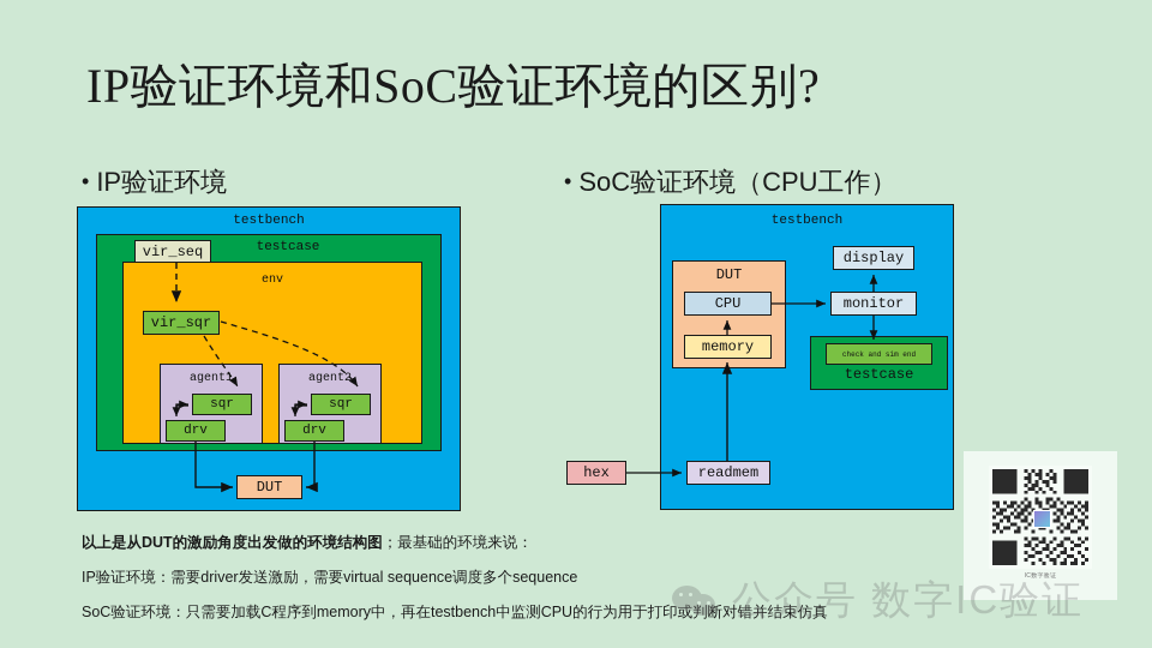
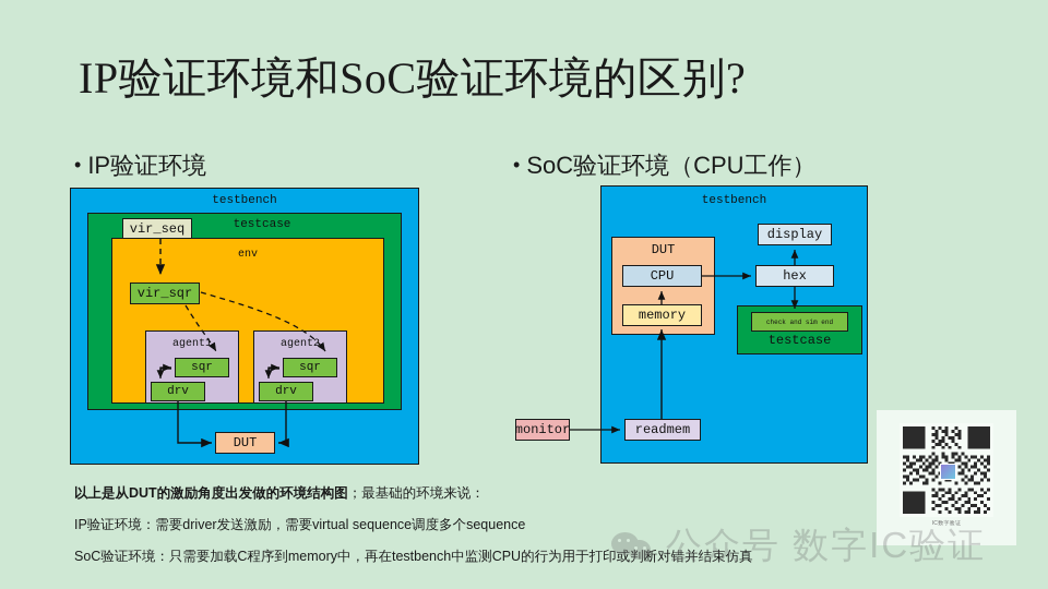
  IP验证环境和SoC验证环境的区别?
  • IP验证环境
  • SoC验证环境（CPU工作）
  testbench
  testcase
  env
  agent1
  agent2
  vir_seq
  vir_sqr
  sqr
  drv
  sqr
  drv
  DUT
  testbench
  DUT
  CPU
  memory
  display
- monitor
+ hex
  testcase
- hex
+ monitor
  readmem
  以上是从DUT的激励角度出发做的环境结构图；最基础的环境来说：
  IP验证环境：需要driver发送激励，需要virtual sequence调度多个sequence
  SoC验证环境：只需要加载C程序到memory中，再在testbench中监测CPU的行为用于打印或判断对错并结束仿真
  公众号 数字IC验证
